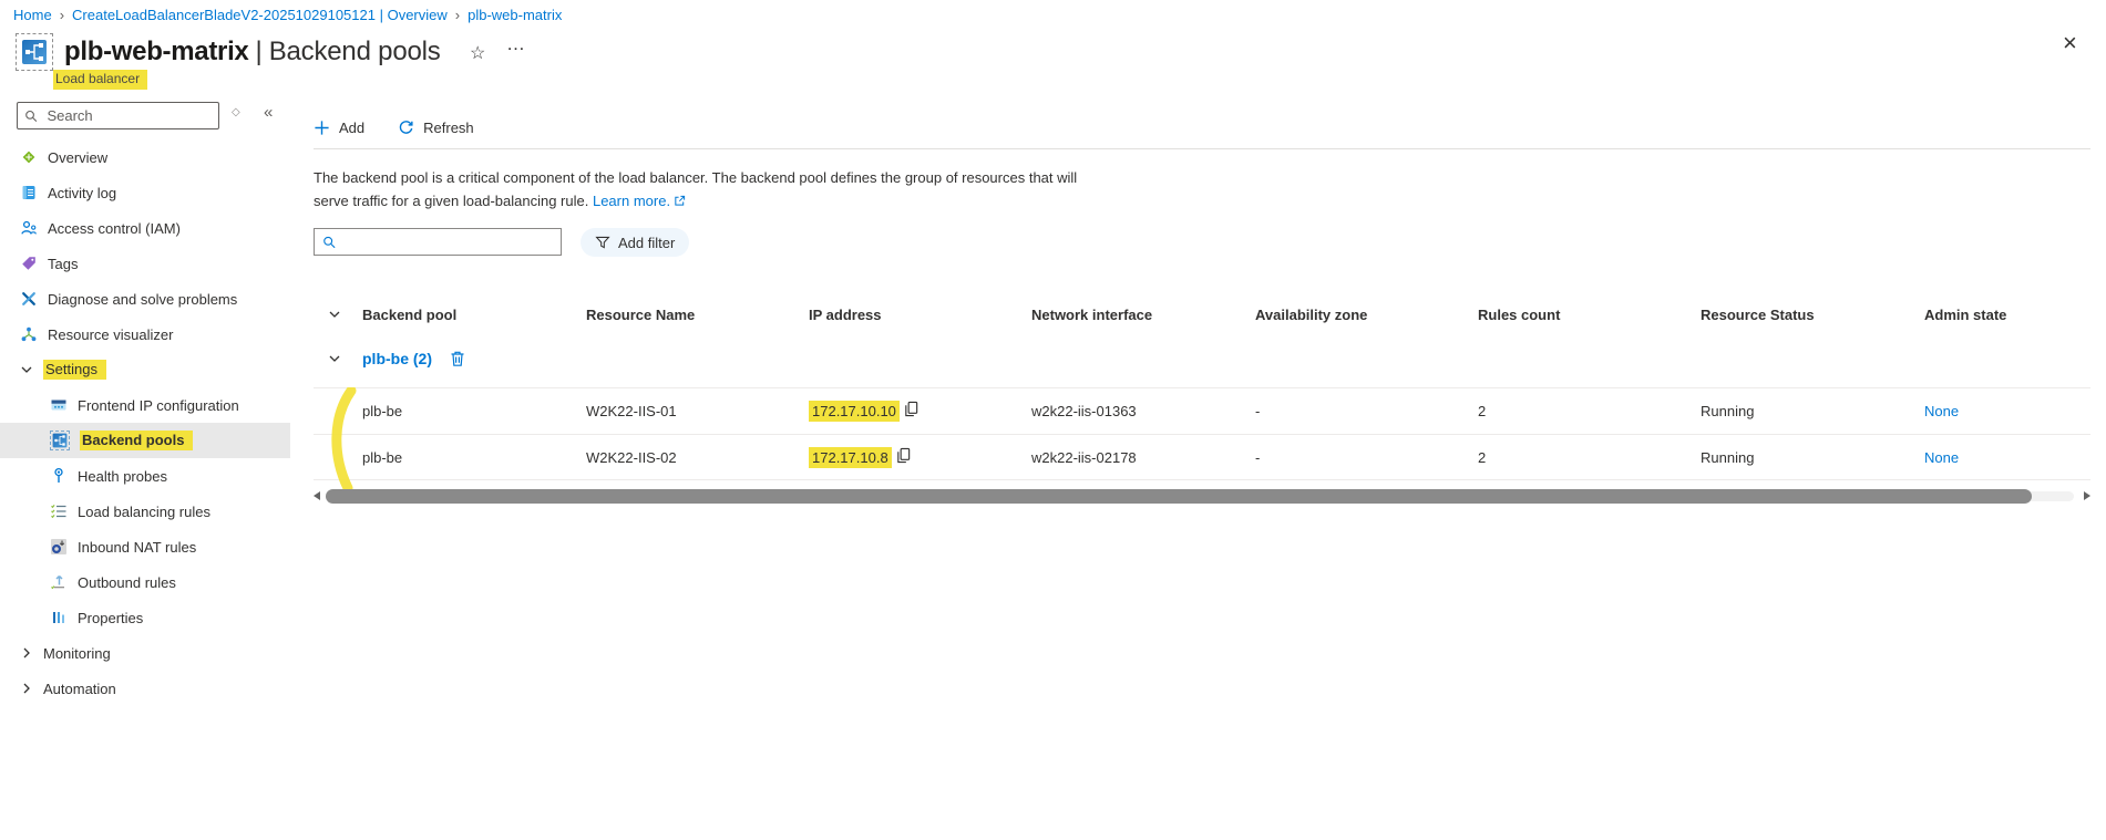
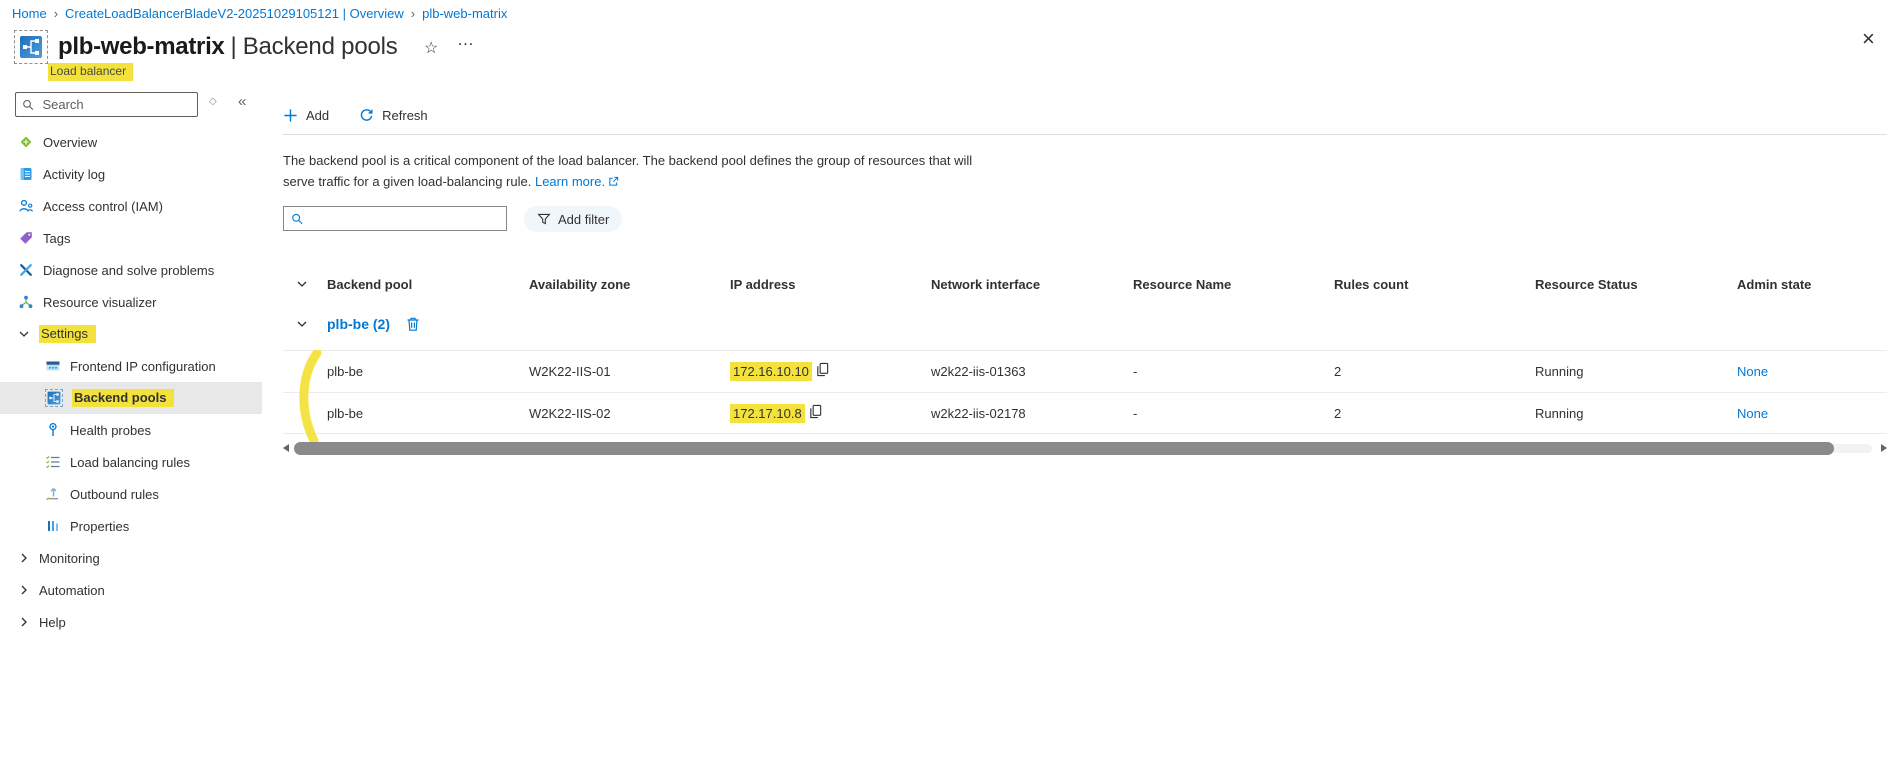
  Home
  ›
  CreateLoadBalancerBladeV2-20251029105121 | Overview
  ›
  plb-web-matrix
  plb-web-matrix | Backend pools
  ☆
  …
  ×
  Load balancer
  Search
  ◇
  «
  Overview
  Activity log
  Access control (IAM)
  Tags
  Diagnose and solve problems
  Resource visualizer
  Settings
  Frontend IP configuration
  Backend pools
  Health probes
  Load balancing rules
- Inbound NAT rules
  Outbound rules
  Properties
  Monitoring
  Automation
+ Help
  Add
  Refresh
  The backend pool is a critical component of the load balancer. The backend pool defines the group of resources that will
  serve traffic for a given load-balancing rule. Learn more.
  Add filter
  Backend pool
- Resource Name
+ Availability zone
  IP address
  Network interface
- Availability zone
+ Resource Name
  Rules count
  Resource Status
  Admin state
  plb-be (2)
  plb-be
  W2K22-IIS-01
- 172.17.10.10
+ 172.16.10.10
  w2k22-iis-01363
  -
  2
  Running
  None
  plb-be
  W2K22-IIS-02
  172.17.10.8
  w2k22-iis-02178
  -
  2
  Running
  None
